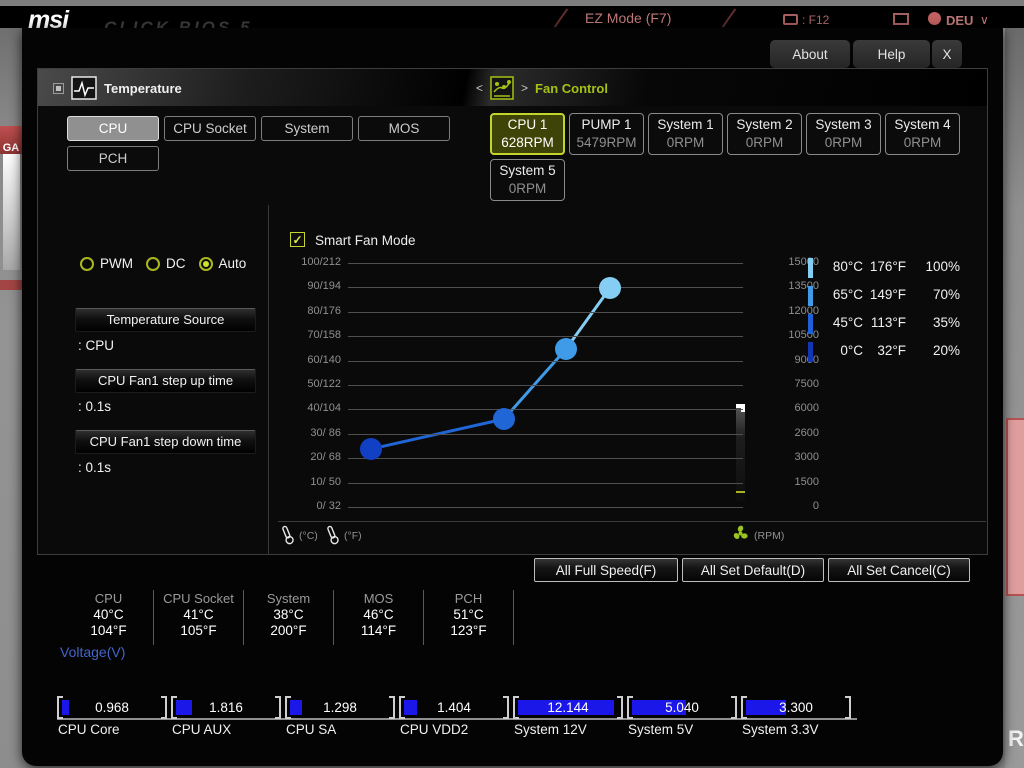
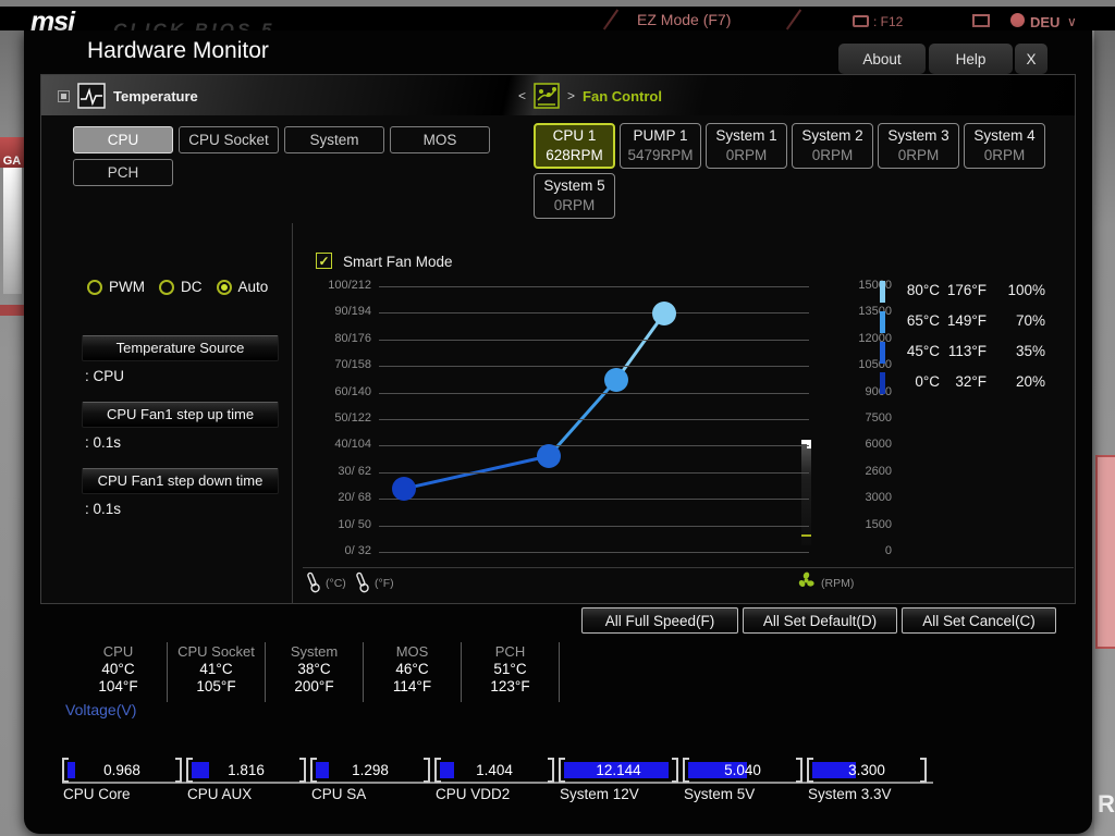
  msi
  EZ Mode (F7)
  : F12
  DEU
  ∨
  GA
  R
+ Hardware Monitor
  About
  Help
  X
  Temperature
  <
  >
  Fan Control
  CPU
  CPU Socket
  System
  MOS
  PCH
  CPU 1
  628RPM
  PUMP 1
  5479RPM
  System 1
  0RPM
  System 2
  0RPM
  System 3
  0RPM
  System 4
  0RPM
  System 5
  0RPM
  PWM
  DC
  Auto
  Temperature Source
  : CPU
  CPU Fan1 step up time
  : 0.1s
  CPU Fan1 step down time
  : 0.1s
  ✓
  Smart Fan Mode
  100/212
  90/194
  80/176
  70/158
  60/140
  50/122
  40/104
- 30/ 86
+ 30/ 62
  20/ 68
  10/ 50
  0/ 32
  1500
  1350
  12000
  10500
  900
  7500
  6000
  2600
  3000
  1500
  0
  (°C)
  (°F)
  (RPM)
  80°C
  176°F
  100%
  65°C
  149°F
  70%
  45°C
  113°F
  35%
  0°C
  32°F
  20%
  All Full Speed(F)
  All Set Default(D)
  All Set Cancel(C)
  CPU
  40°C
  104°F
  CPU Socket
  41°C
  105°F
  System
  38°C
  200°F
  MOS
  46°C
  114°F
  PCH
  51°C
  123°F
  Voltage(V)
  0.968
  CPU Core
  1.816
  CPU AUX
  1.298
  CPU SA
  1.404
  CPU VDD2
  12.144
  System 12V
  5.040
  System 5V
  3.300
  System 3.3V
